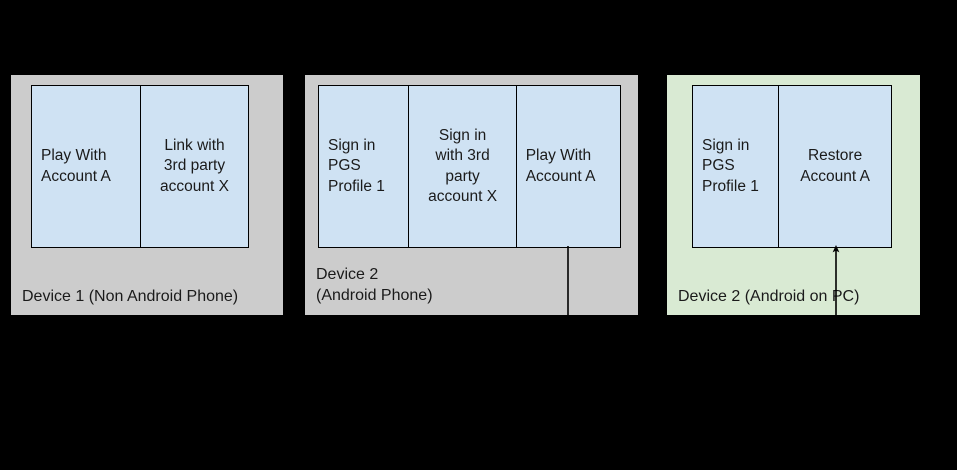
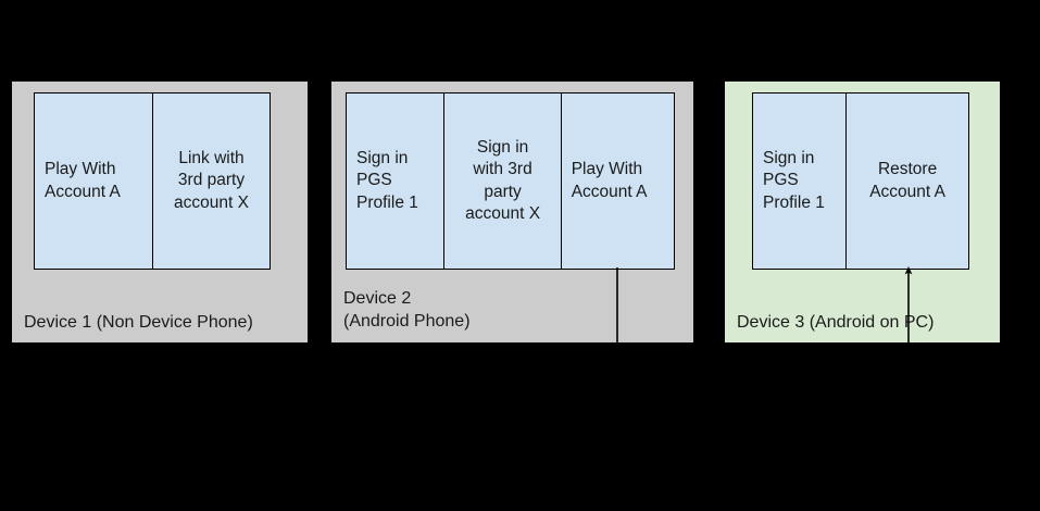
  Play With
  Account A
  Link with
  3rd party
  account X
- Device 1 (Non Android Phone)
+ Device 1 (Non Device Phone)
  Sign in
  PGS
  Profile 1
  Sign in
  with 3rd
  party
  account X
  Play With
  Account A
  Device 2
  (Android Phone)
  Sign in
  PGS
  Profile 1
  Restore
  Account A
- Device 2 (Android on PC)
+ Device 3 (Android on PC)
